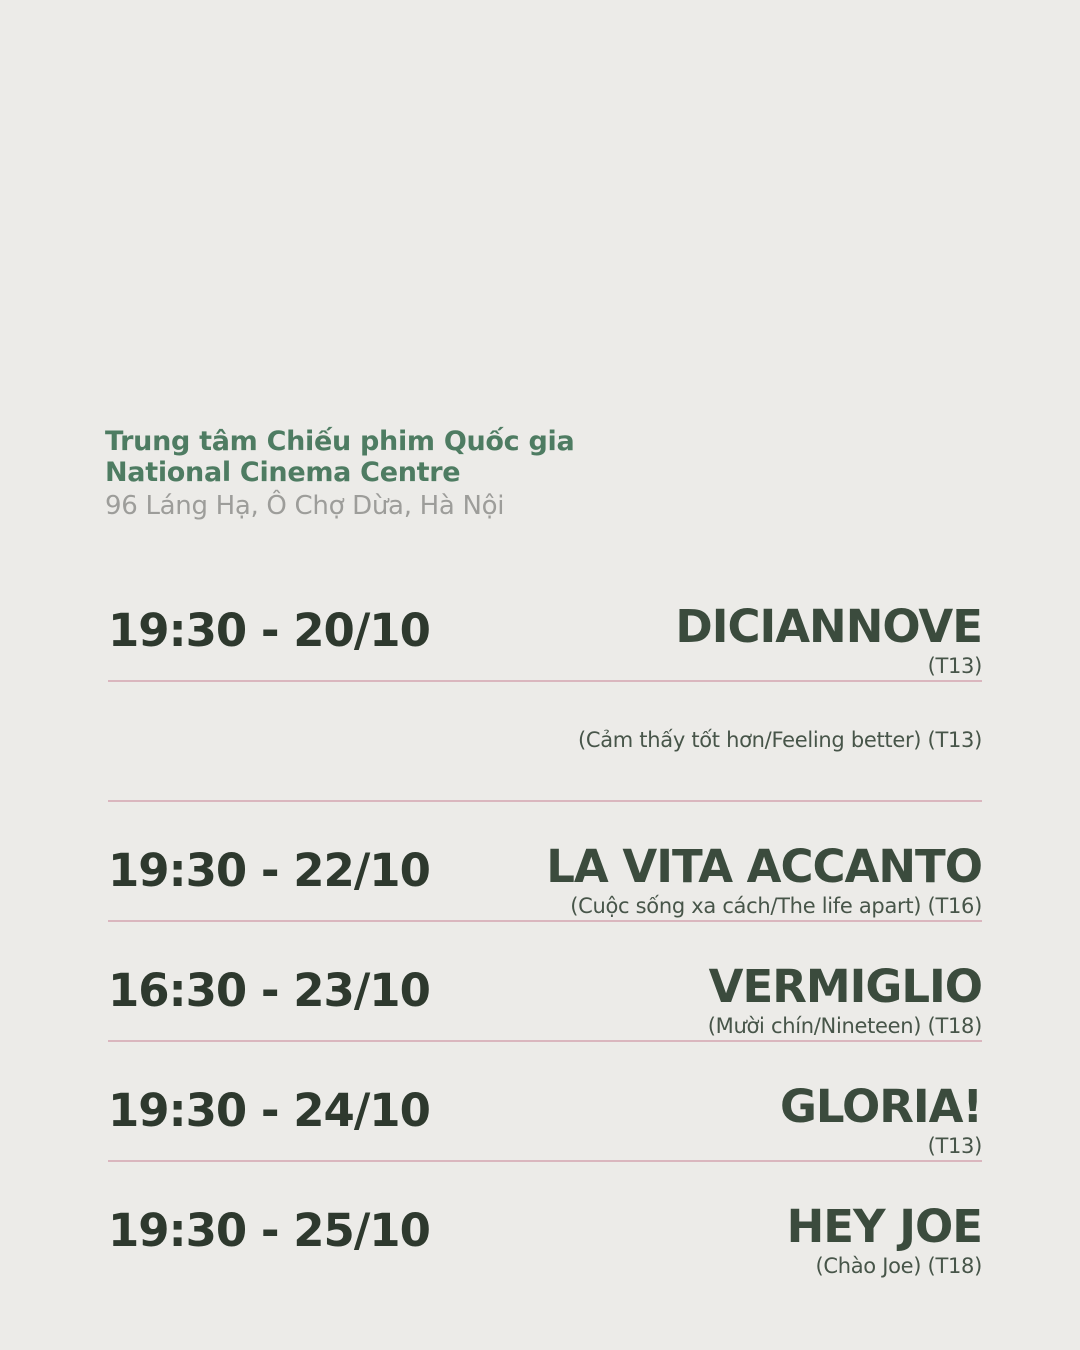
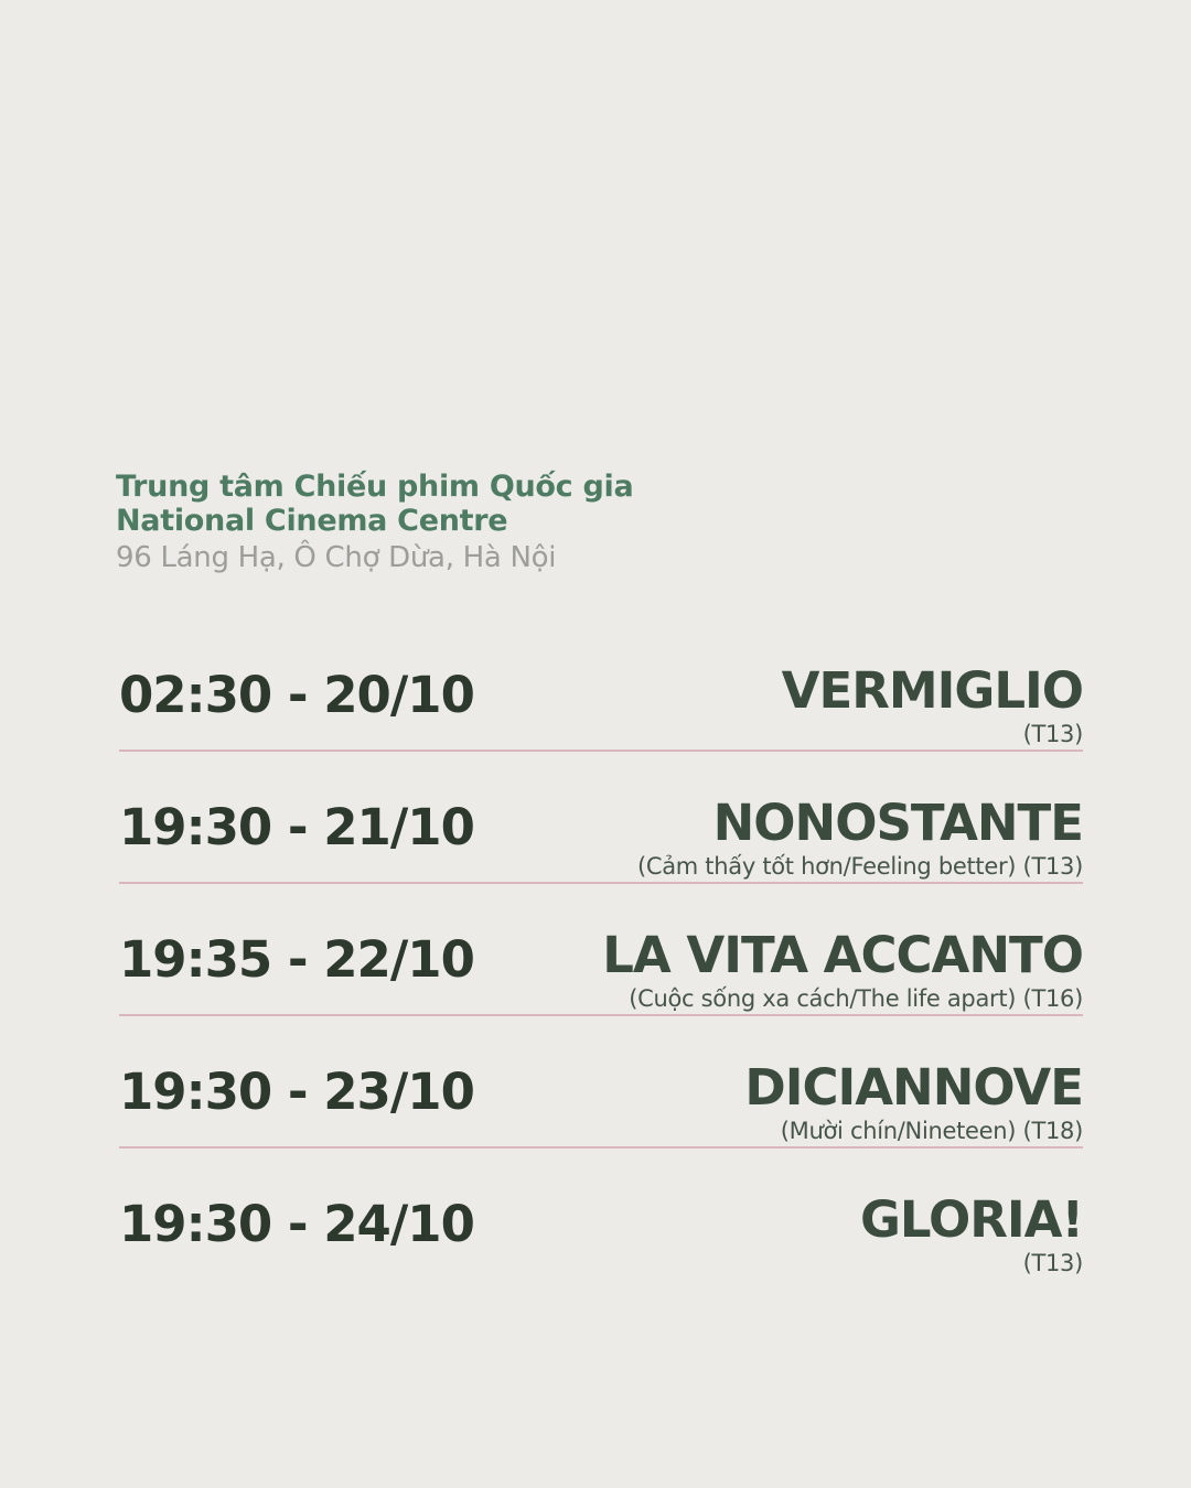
  Trung tâm Chiếu phim Quốc gia
  National Cinema Centre
  96 Láng Hạ, Ô Chợ Dừa, Hà Nội
- 19:30 - 20/10
+ 02:30 - 20/10
- DICIANNOVE
+ VERMIGLIO
  (T13)
+ 19:30 - 21/10
+ NONOSTANTE
  (Cảm thấy tốt hơn/Feeling better) (T13)
- 19:30 - 22/10
+ 19:35 - 22/10
  LA VITA ACCANTO
  (Cuộc sống xa cách/The life apart) (T16)
- 16:30 - 23/10
+ 19:30 - 23/10
- VERMIGLIO
+ DICIANNOVE
  (Mười chín/Nineteen) (T18)
  19:30 - 24/10
  GLORIA!
  (T13)
- 19:30 - 25/10
- HEY JOE
- (Chào Joe) (T18)
